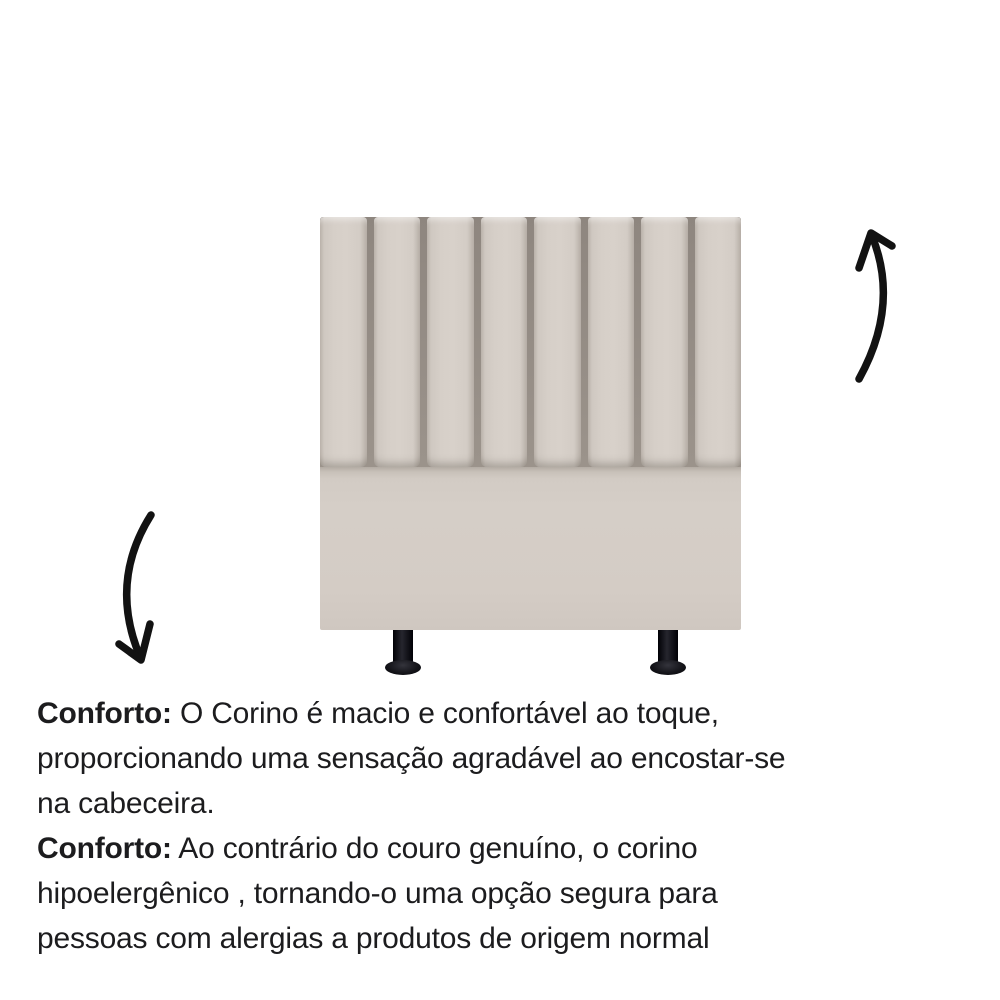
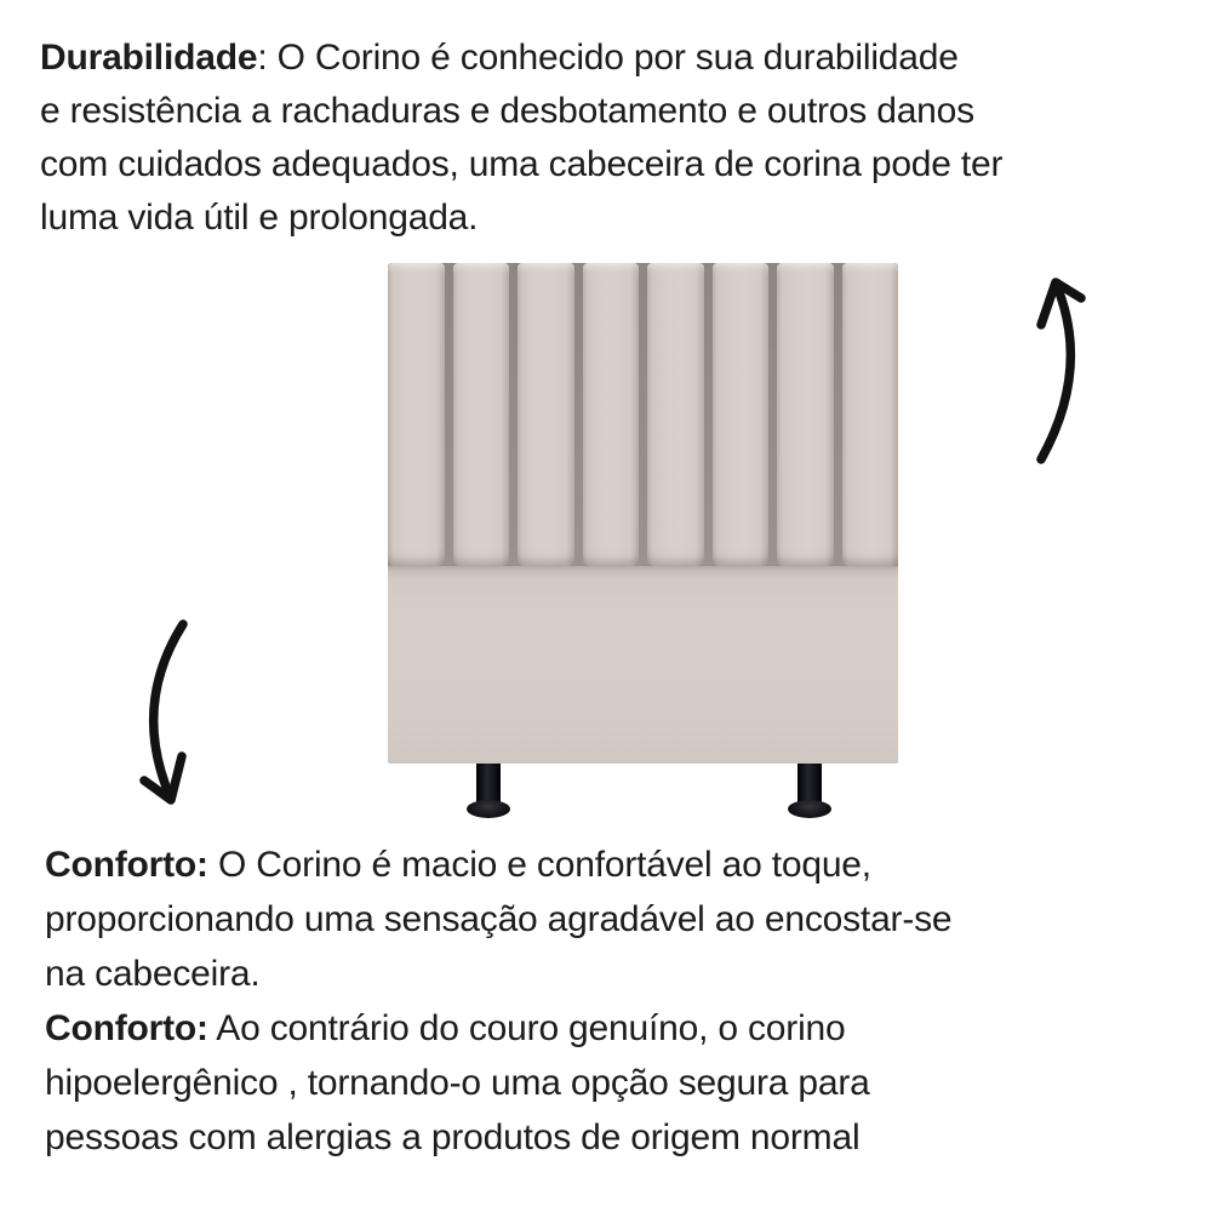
+ Durabilidade: O Corino é conhecido por sua durabilidade
+ e resistência a rachaduras e desbotamento e outros danos
+ com cuidados adequados, uma cabeceira de corina pode ter
+ luma vida útil e prolongada.
  Conforto: O Corino é macio e confortável ao toque,
  proporcionando uma sensação agradável ao encostar-se
  na cabeceira.
  Conforto: Ao contrário do couro genuíno, o corino
  hipoelergênico , tornando-o uma opção segura para
  pessoas com alergias a produtos de origem normal
